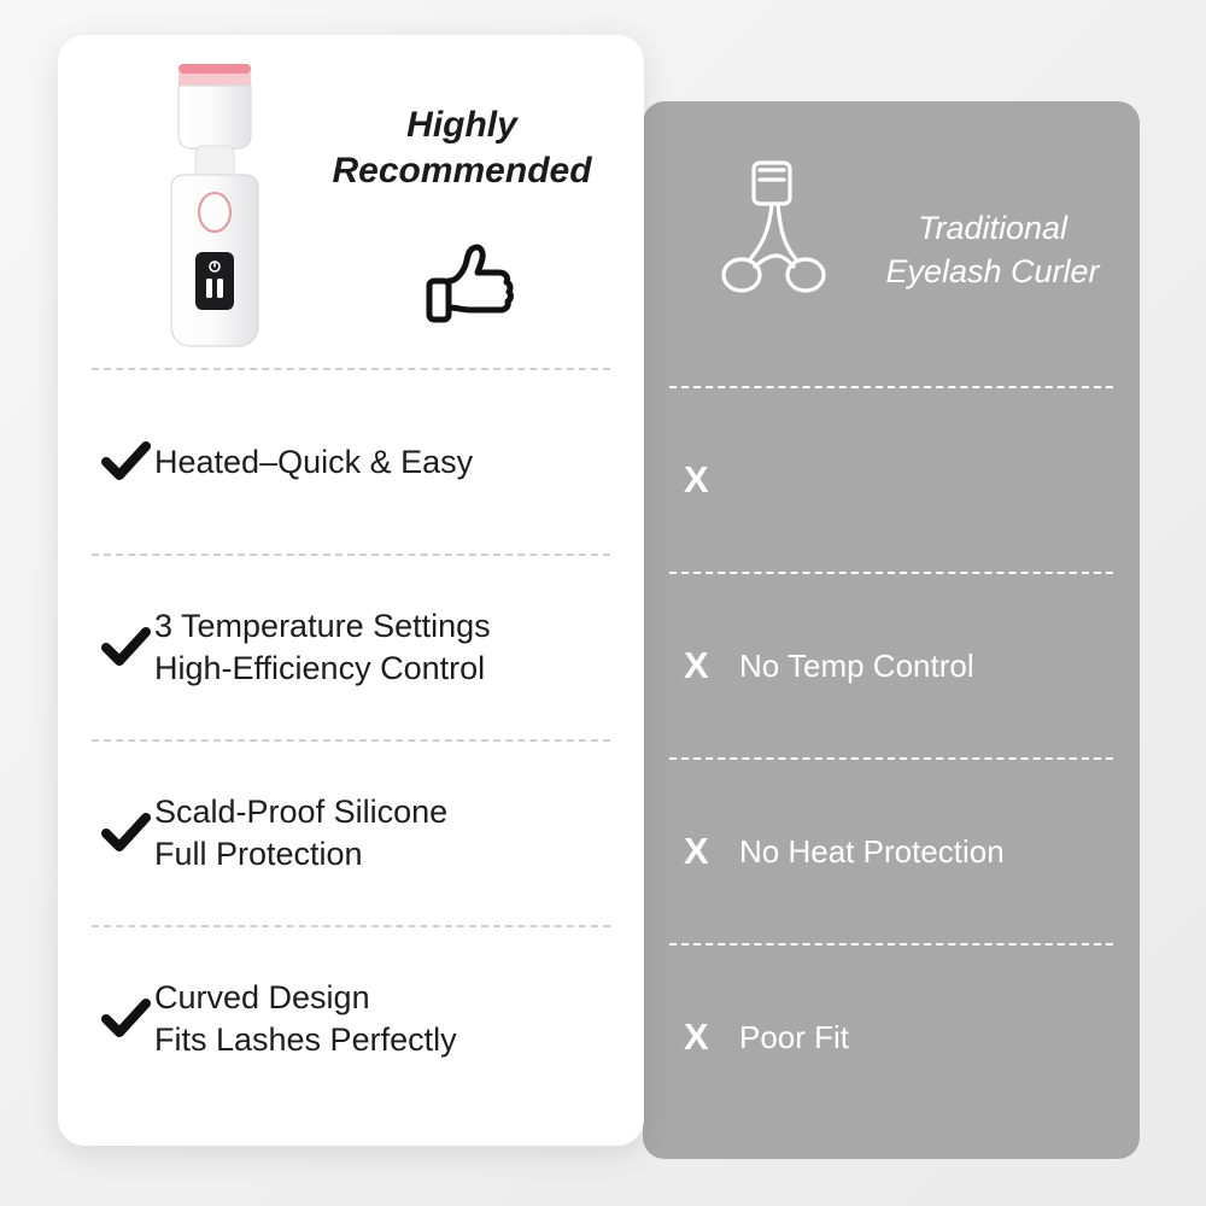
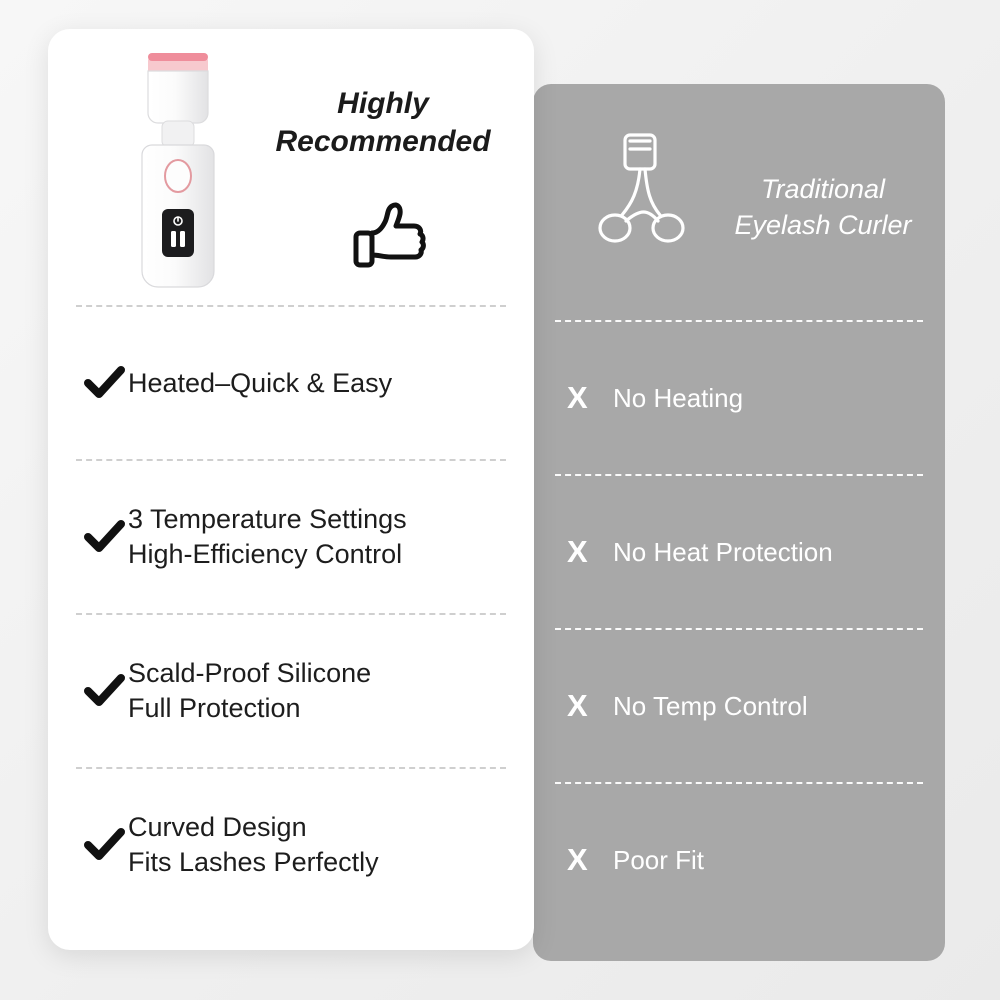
  Traditional
  Eyelash Curler
  X
+ No Heating
  X
- No Temp Control
+ No Heat Protection
  X
- No Heat Protection
+ No Temp Control
  X
  Poor Fit
  Highly
  Recommended
  Heated–Quick & Easy
  3 Temperature Settings
  High-Efficiency Control
  Scald-Proof Silicone
  Full Protection
  Curved Design
  Fits Lashes Perfectly
